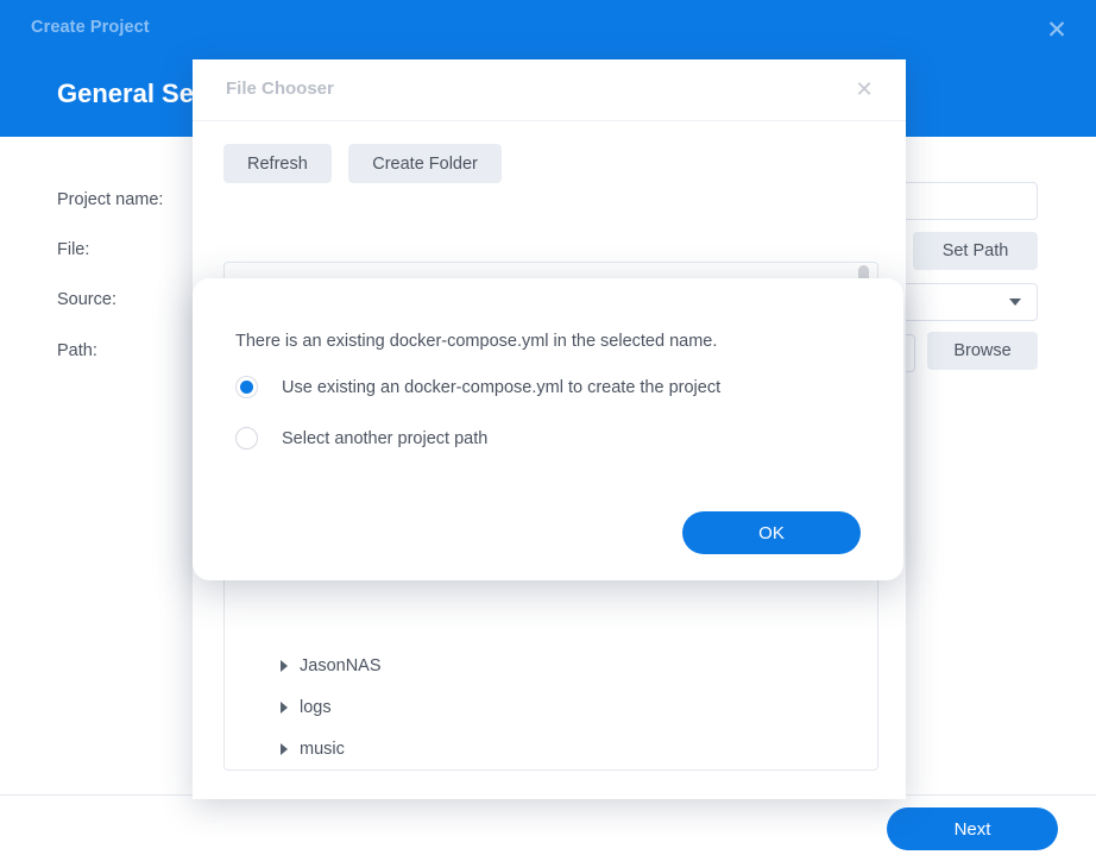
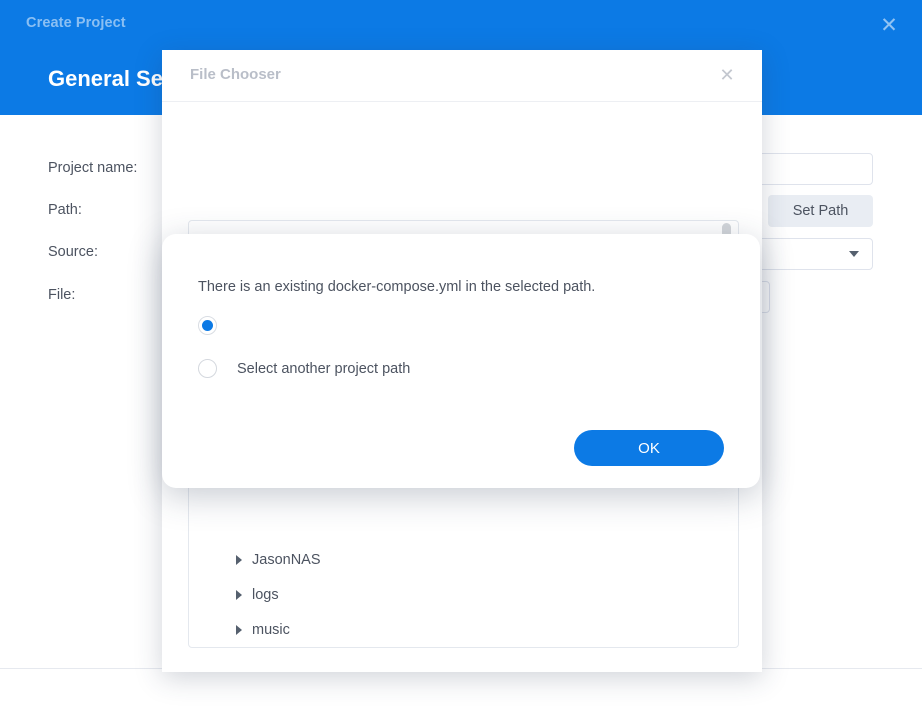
  Create Project
  ✕
  Project name:
- File:
+ Path:
  Source:
- Path:
+ File:
  Set Path
- Browse
- Next
  File Chooser
  ✕
- Refresh Create Folder
  JasonNAS
  logs
  music
- There is an existing docker-compose.yml in the selected name.
+ There is an existing docker-compose.yml in the selected path.
- Use existing an docker-compose.yml to create the project
  Select another project path
  OK
